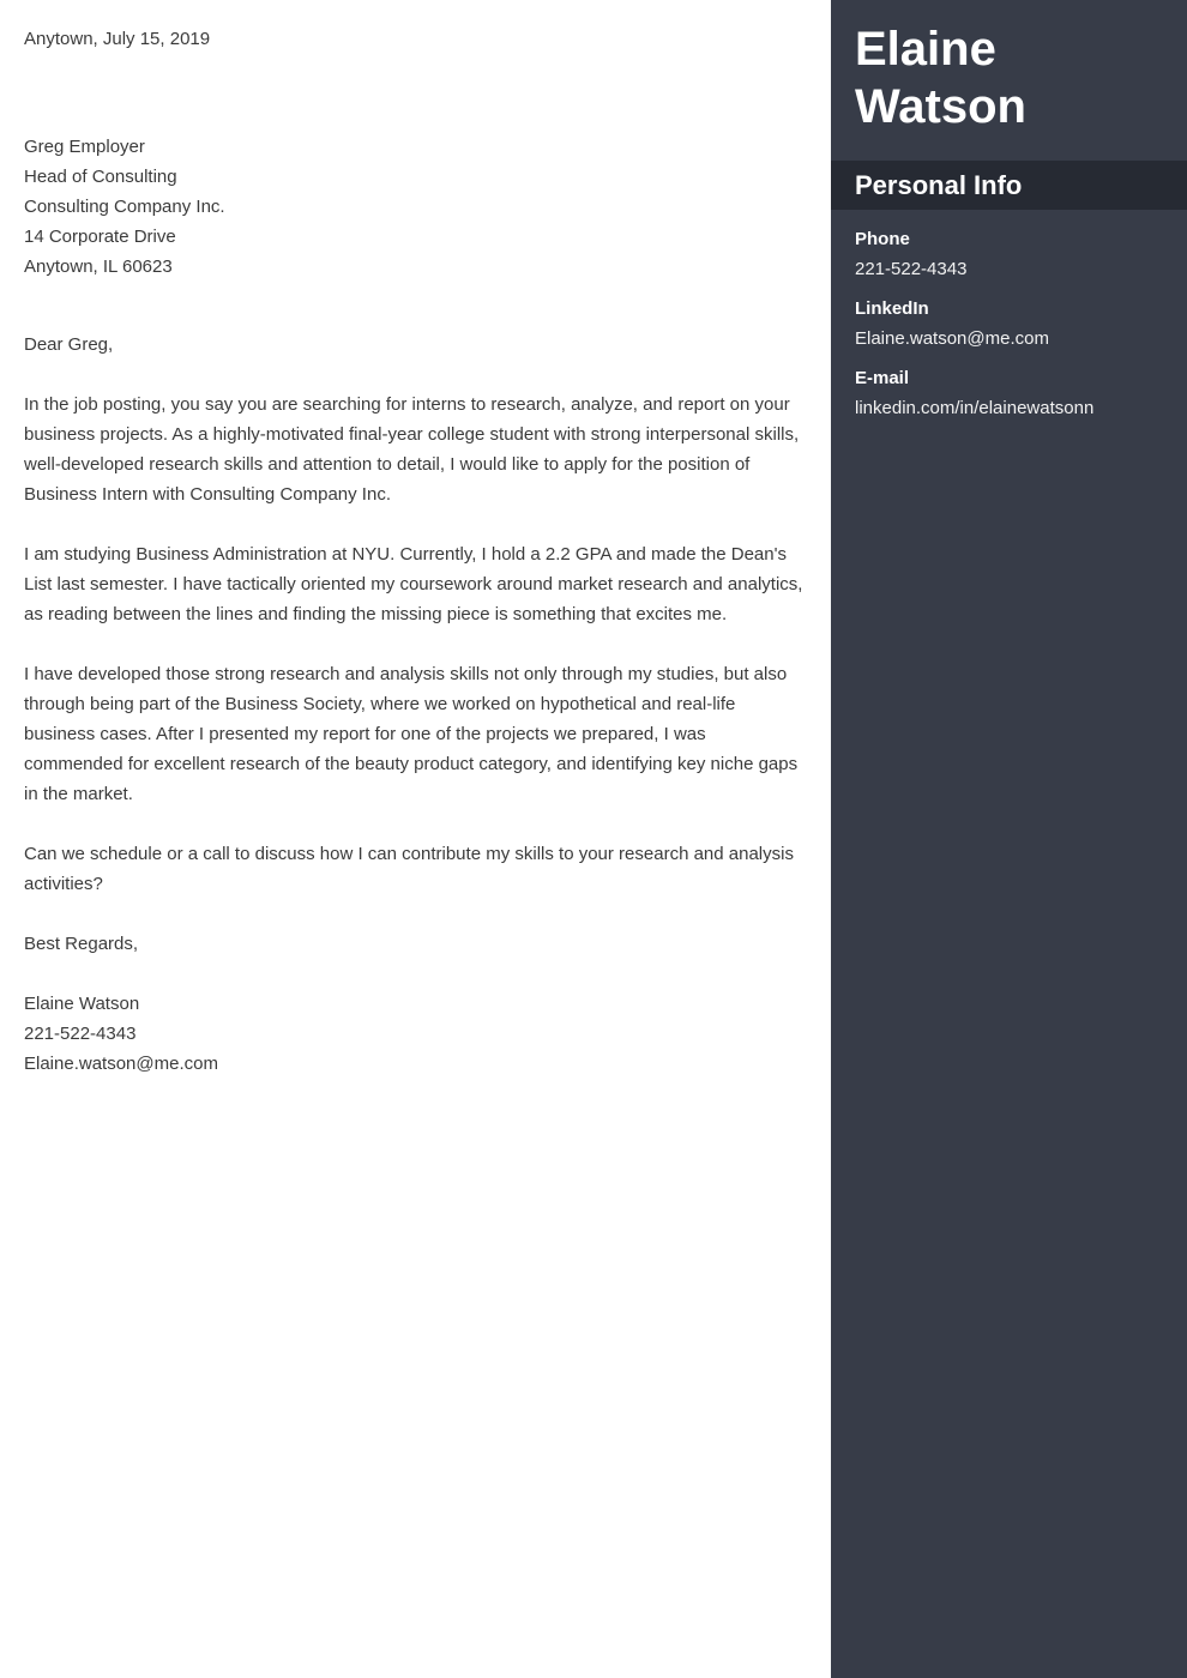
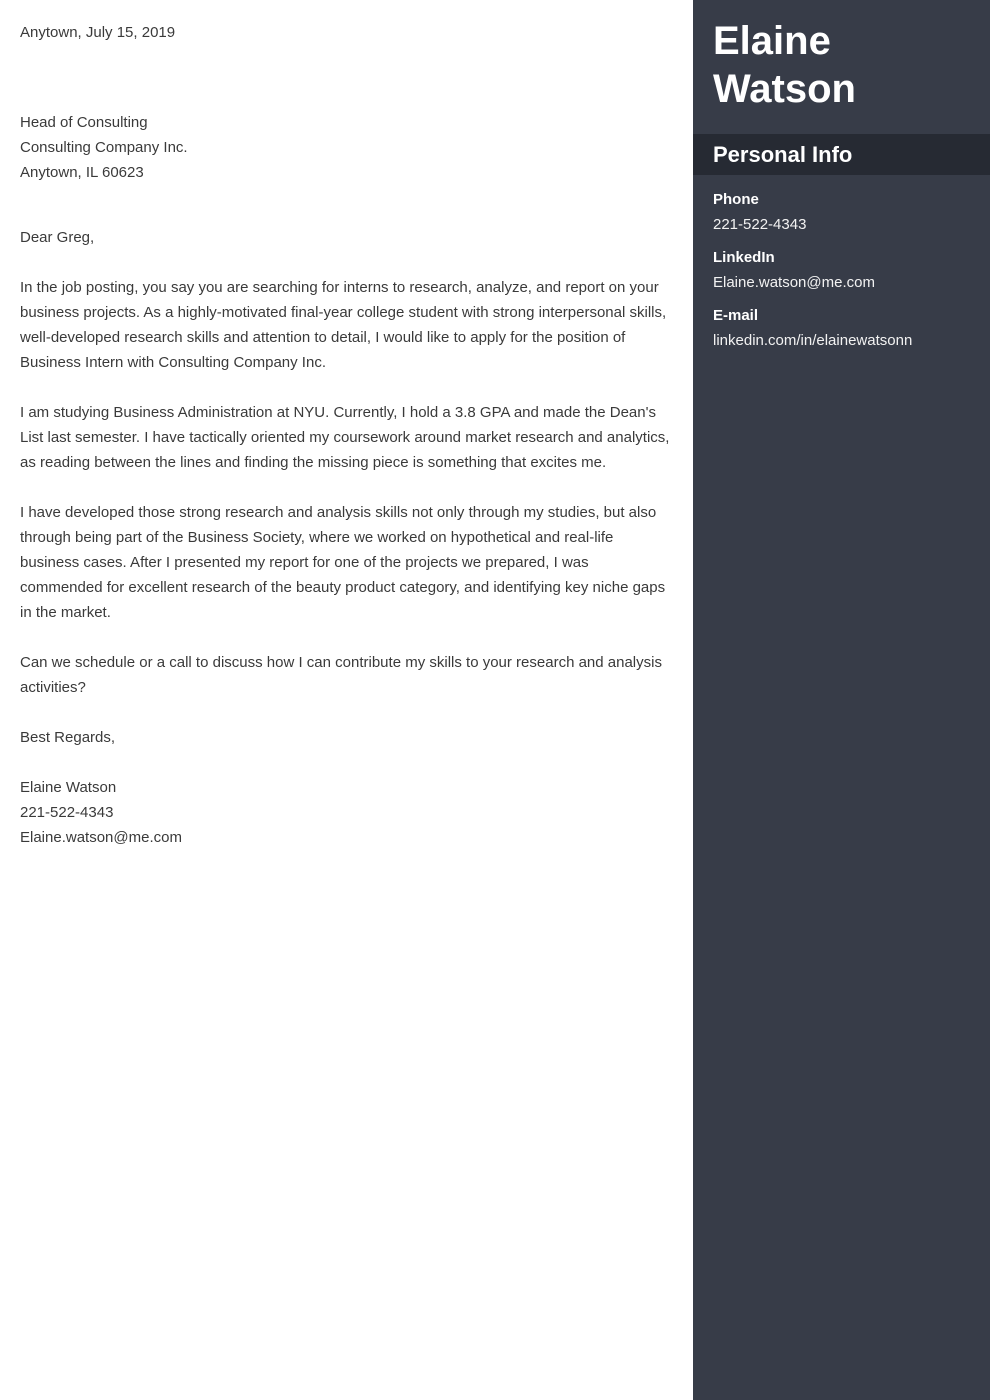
  Anytown, July 15, 2019
- Greg Employer
  Head of Consulting
  Consulting Company Inc.
- 14 Corporate Drive
  Anytown, IL 60623
  Dear Greg,
  In the job posting, you say you are searching for interns to research, analyze, and report on your business projects. As a highly-motivated final-year college student with strong interpersonal skills, well-developed research skills and attention to detail, I would like to apply for the position of Business Intern with Consulting Company Inc.
- I am studying Business Administration at NYU. Currently, I hold a 2.2 GPA and made the Dean's List last semester. I have tactically oriented my coursework around market research and analytics, as reading between the lines and finding the missing piece is something that excites me.
+ I am studying Business Administration at NYU. Currently, I hold a 3.8 GPA and made the Dean's List last semester. I have tactically oriented my coursework around market research and analytics, as reading between the lines and finding the missing piece is something that excites me.
  I have developed those strong research and analysis skills not only through my studies, but also through being part of the Business Society, where we worked on hypothetical and real-life business cases. After I presented my report for one of the projects we prepared, I was commended for excellent research of the beauty product category, and identifying key niche gaps in the market.
  Can we schedule or a call to discuss how I can contribute my skills to your research and analysis activities?
  Best Regards,
  Elaine Watson
  221-522-4343
  Elaine.watson@me.com
  Elaine
  Watson
  Personal Info
  Phone
  221-522-4343
  LinkedIn
  Elaine.watson@me.com
  E-mail
  linkedin.com/in/elainewatsonn
